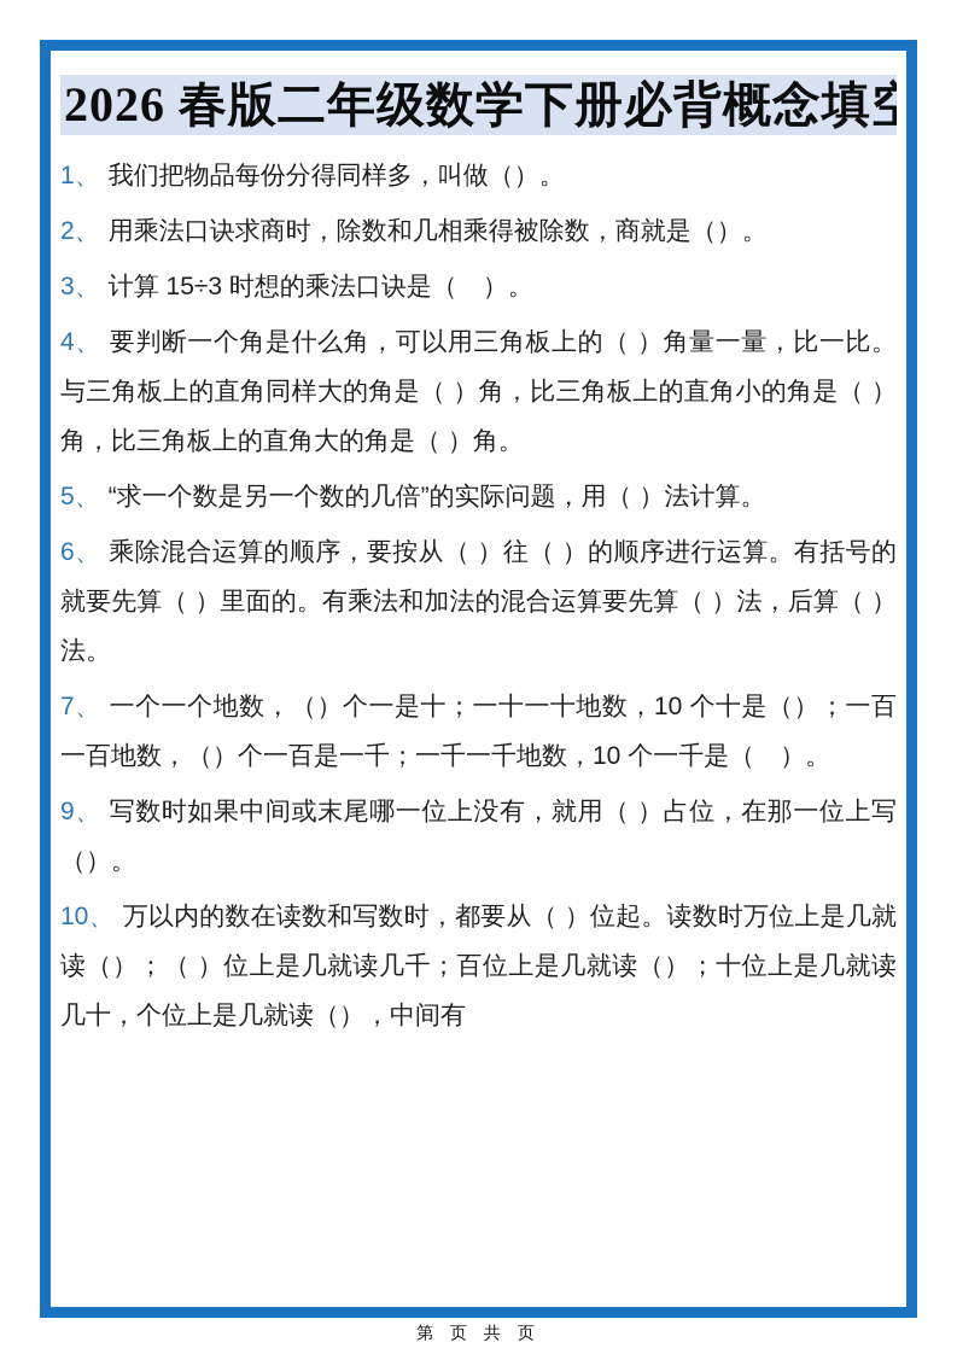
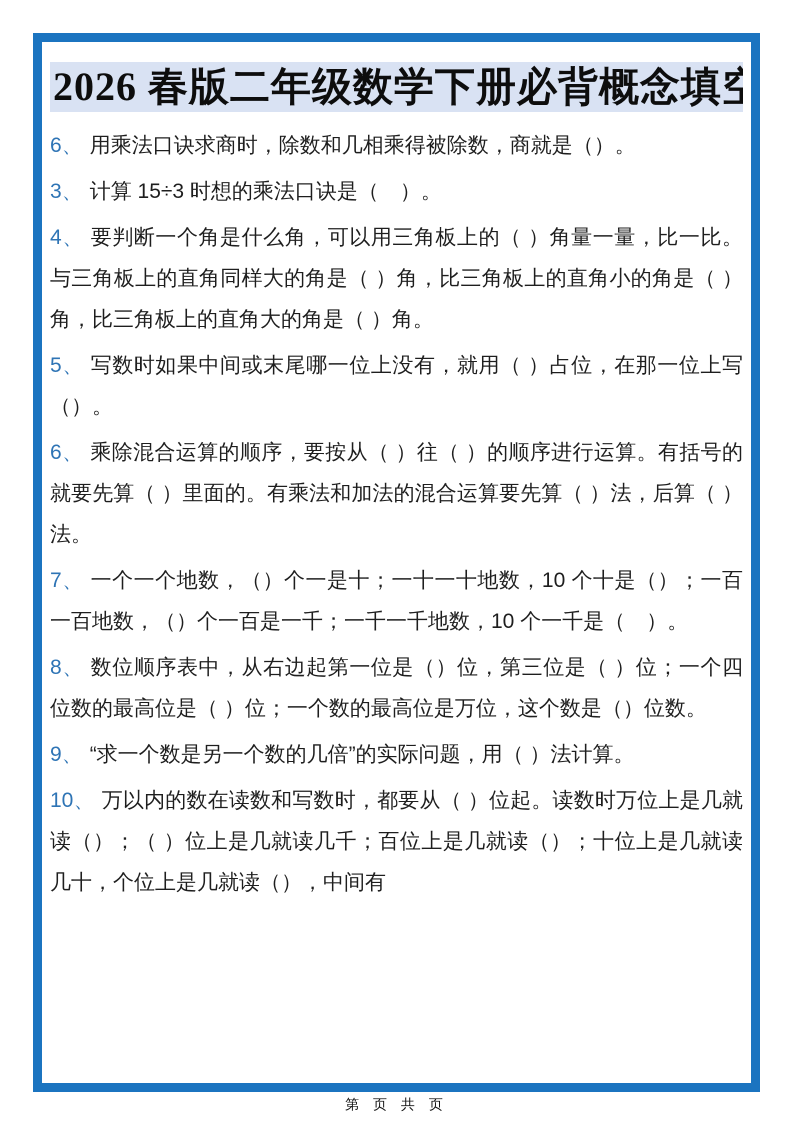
  2026 春版二年级数学下册必背概念填空
- 1、 我们把物品每份分得同样多，叫做（）。
- 2、 用乘法口诀求商时，除数和几相乘得被除数，商就是（）。
+ 6、 用乘法口诀求商时，除数和几相乘得被除数，商就是（）。
  3、 计算 15÷3 时想的乘法口诀是（ ）。
  4、 要判断一个角是什么角，可以用三角板上的（ ）角量一量，比一比。与三角板上的直角同样大的角是（ ）角，比三角板上的直角小的角是（ ）角，比三角板上的直角大的角是（ ）角。
- 5、 “求一个数是另一个数的几倍”的实际问题，用（ ）法计算。
+ 5、 写数时如果中间或末尾哪一位上没有，就用（ ）占位，在那一位上写（）。
  6、 乘除混合运算的顺序，要按从（ ）往（ ）的顺序进行运算。有括号的就要先算（ ）里面的。有乘法和加法的混合运算要先算（ ）法，后算（ ）法。
  7、 一个一个地数，（）个一是十；一十一十地数，10 个十是（）；一百一百地数，（）个一百是一千；一千一千地数，10 个一千是（ ）。
+ 8、 数位顺序表中，从右边起第一位是（）位，第三位是（ ）位；一个四位数的最高位是（ ）位；一个数的最高位是万位，这个数是（）位数。
- 9、 写数时如果中间或末尾哪一位上没有，就用（ ）占位，在那一位上写（）。
+ 9、 “求一个数是另一个数的几倍”的实际问题，用（ ）法计算。
  10、 万以内的数在读数和写数时，都要从（ ）位起。读数时万位上是几就读（）；（ ）位上是几就读几千；百位上是几就读（）；十位上是几就读几十，个位上是几就读（），中间有
  第 页 共 页
